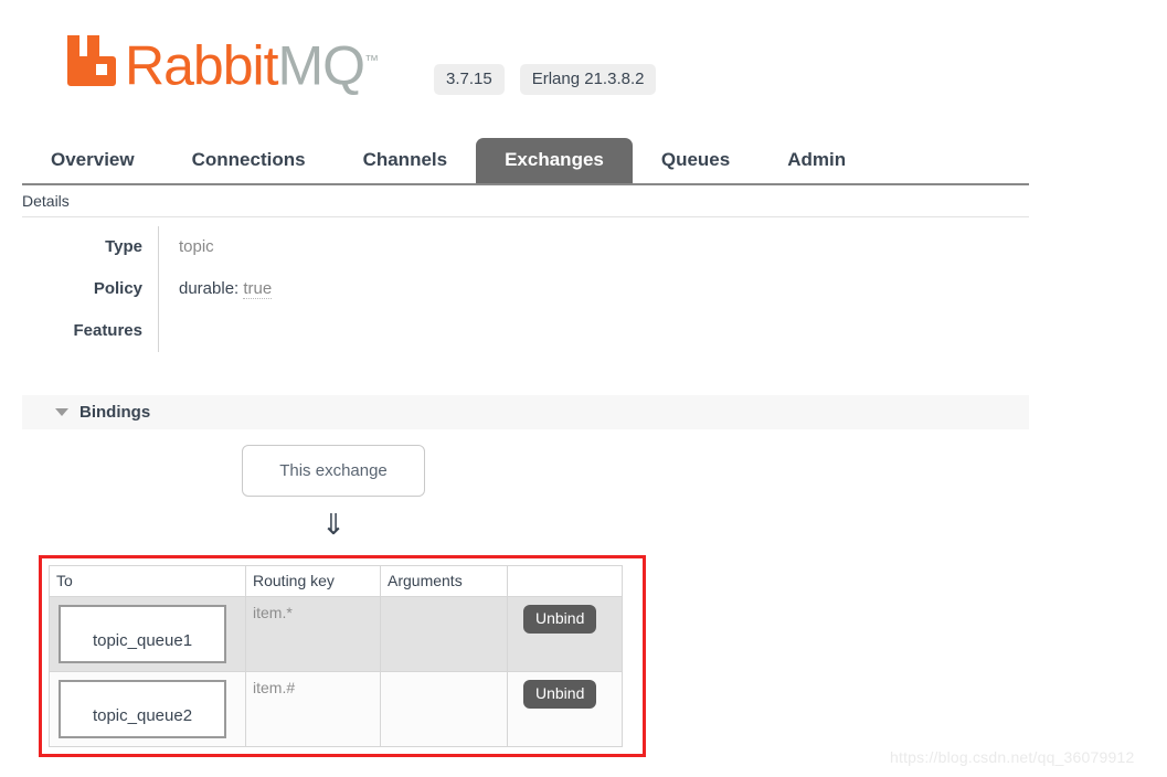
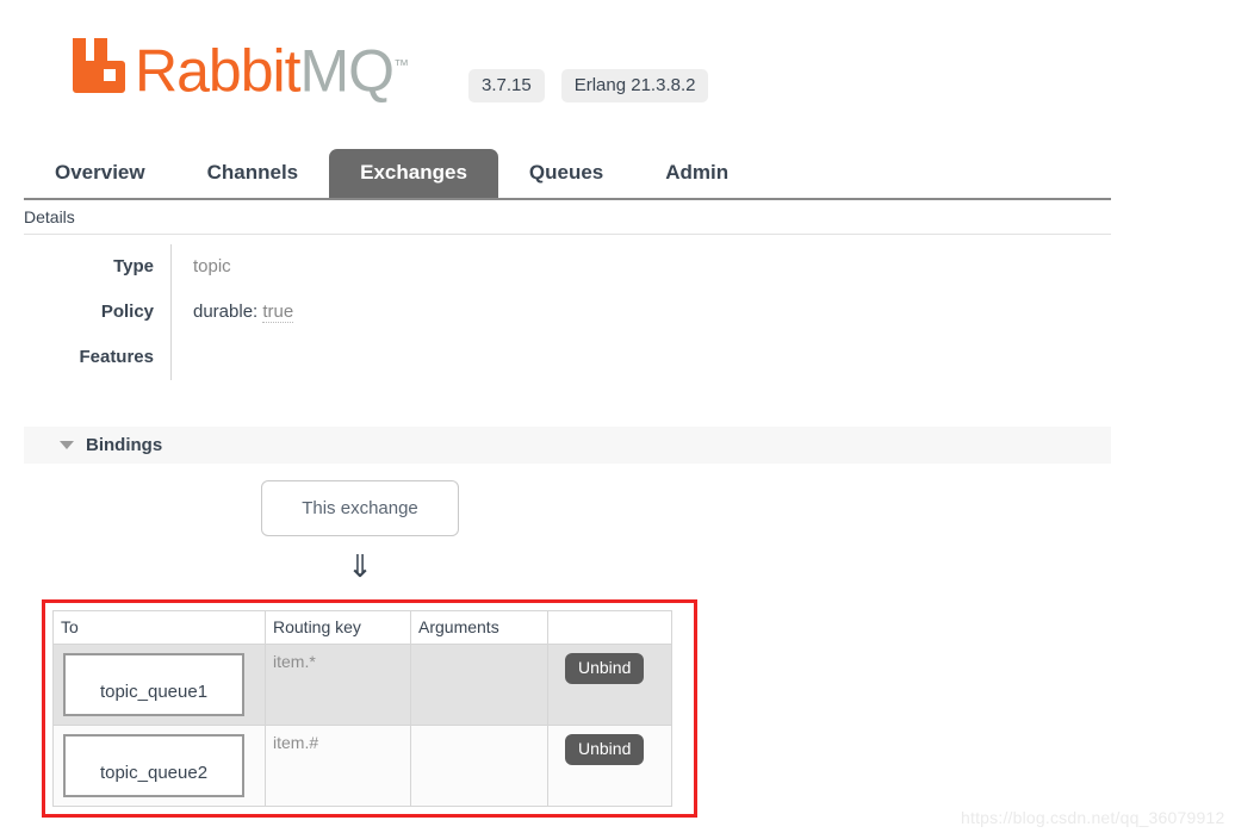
  RabbitMQ™
  3.7.15
  Erlang 21.3.8.2
  Overview
- Connections
  Channels
  Exchanges
  Queues
  Admin
  Details
  Type
  topic
  Policy
  durable: true
  Features
  Bindings
  This exchange
  ⇓
  To	Routing key	Arguments
  topic_queue1	item.*		Unbind
  topic_queue2	item.#		Unbind
